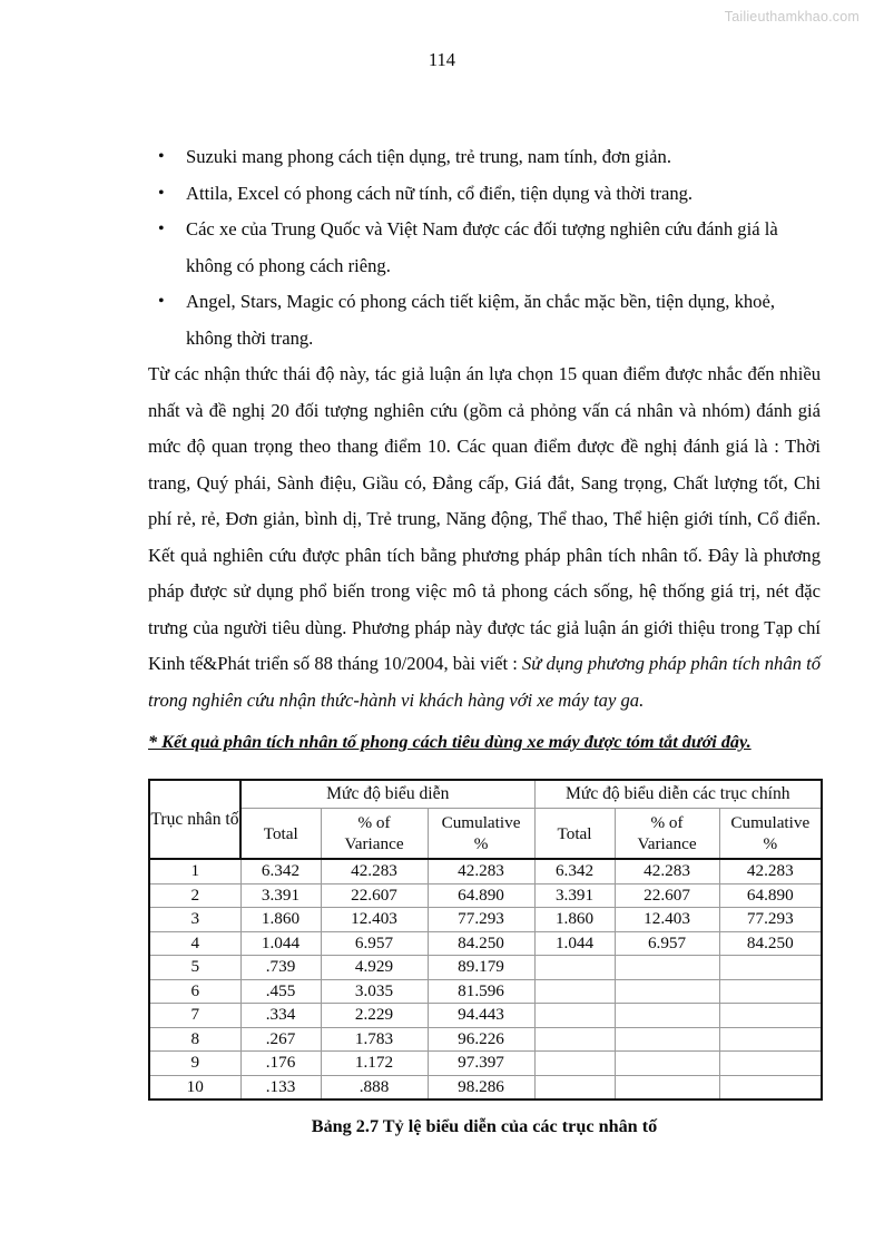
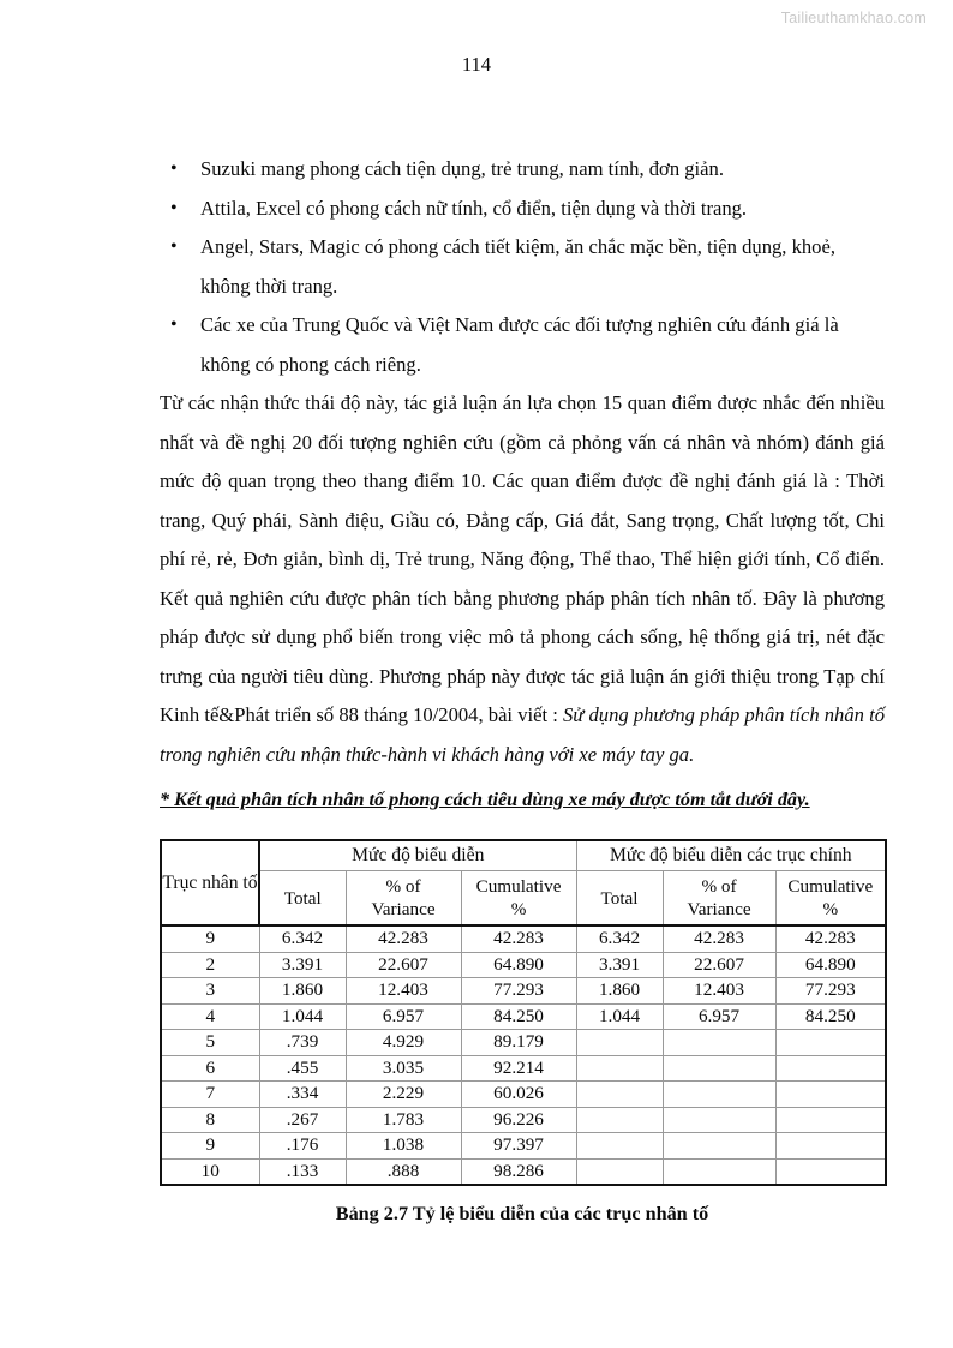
  Tailieuthamkhao.com
  114
  •
  Suzuki mang phong cách tiện dụng, trẻ trung, nam tính, đơn giản.
  •
  Attila, Excel có phong cách nữ tính, cổ điển, tiện dụng và thời trang.
  •
- Các xe của Trung Quốc và Việt Nam được các đối tượng nghiên cứu đánh giá là không có phong cách riêng.
+ Angel, Stars, Magic có phong cách tiết kiệm, ăn chắc mặc bền, tiện dụng, khoẻ, không thời trang.
  •
- Angel, Stars, Magic có phong cách tiết kiệm, ăn chắc mặc bền, tiện dụng, khoẻ, không thời trang.
+ Các xe của Trung Quốc và Việt Nam được các đối tượng nghiên cứu đánh giá là không có phong cách riêng.
  Từ các nhận thức thái độ này, tác giả luận án lựa chọn 15 quan điểm được nhắc đến nhiều nhất và đề nghị 20 đối tượng nghiên cứu (gồm cả phỏng vấn cá nhân và nhóm) đánh giá mức độ quan trọng theo thang điểm 10. Các quan điểm được đề nghị đánh giá là : Thời trang, Quý phái, Sành điệu, Giầu có, Đẳng cấp, Giá đắt, Sang trọng, Chất lượng tốt, Chi phí rẻ, rẻ, Đơn giản, bình dị, Trẻ trung, Năng động, Thể thao, Thể hiện giới tính, Cổ điển. Kết quả nghiên cứu được phân tích bằng phương pháp phân tích nhân tố. Đây là phương pháp được sử dụng phổ biến trong việc mô tả phong cách sống, hệ thống giá trị, nét đặc trưng của người tiêu dùng. Phương pháp này được tác giả luận án giới thiệu trong Tạp chí Kinh tế&Phát triển số 88 tháng 10/2004, bài viết : Sử dụng phương pháp phân tích nhân tố trong nghiên cứu nhận thức-hành vi khách hàng với xe máy tay ga.
  * Kết quả phân tích nhân tố phong cách tiêu dùng xe máy được tóm tắt dưới đây.
  Trục nhân tố	Mức độ biểu diễn	Mức độ biểu diễn các trục chính
  Total	% of Variance	Cumulative %	Total	% of Variance	Cumulative %
- 1	6.342	42.283	42.283	6.342	42.283	42.283
+ 9	6.342	42.283	42.283	6.342	42.283	42.283
  2	3.391	22.607	64.890	3.391	22.607	64.890
  3	1.860	12.403	77.293	1.860	12.403	77.293
  4	1.044	6.957	84.250	1.044	6.957	84.250
  5	.739	4.929	89.179
- 6	.455	3.035	81.596
+ 6	.455	3.035	92.214
- 7	.334	2.229	94.443
+ 7	.334	2.229	60.026
  8	.267	1.783	96.226
- 9	.176	1.172	97.397
+ 9	.176	1.038	97.397
  10	.133	.888	98.286
  Bảng 2.7 Tỷ lệ biểu diễn của các trục nhân tố
